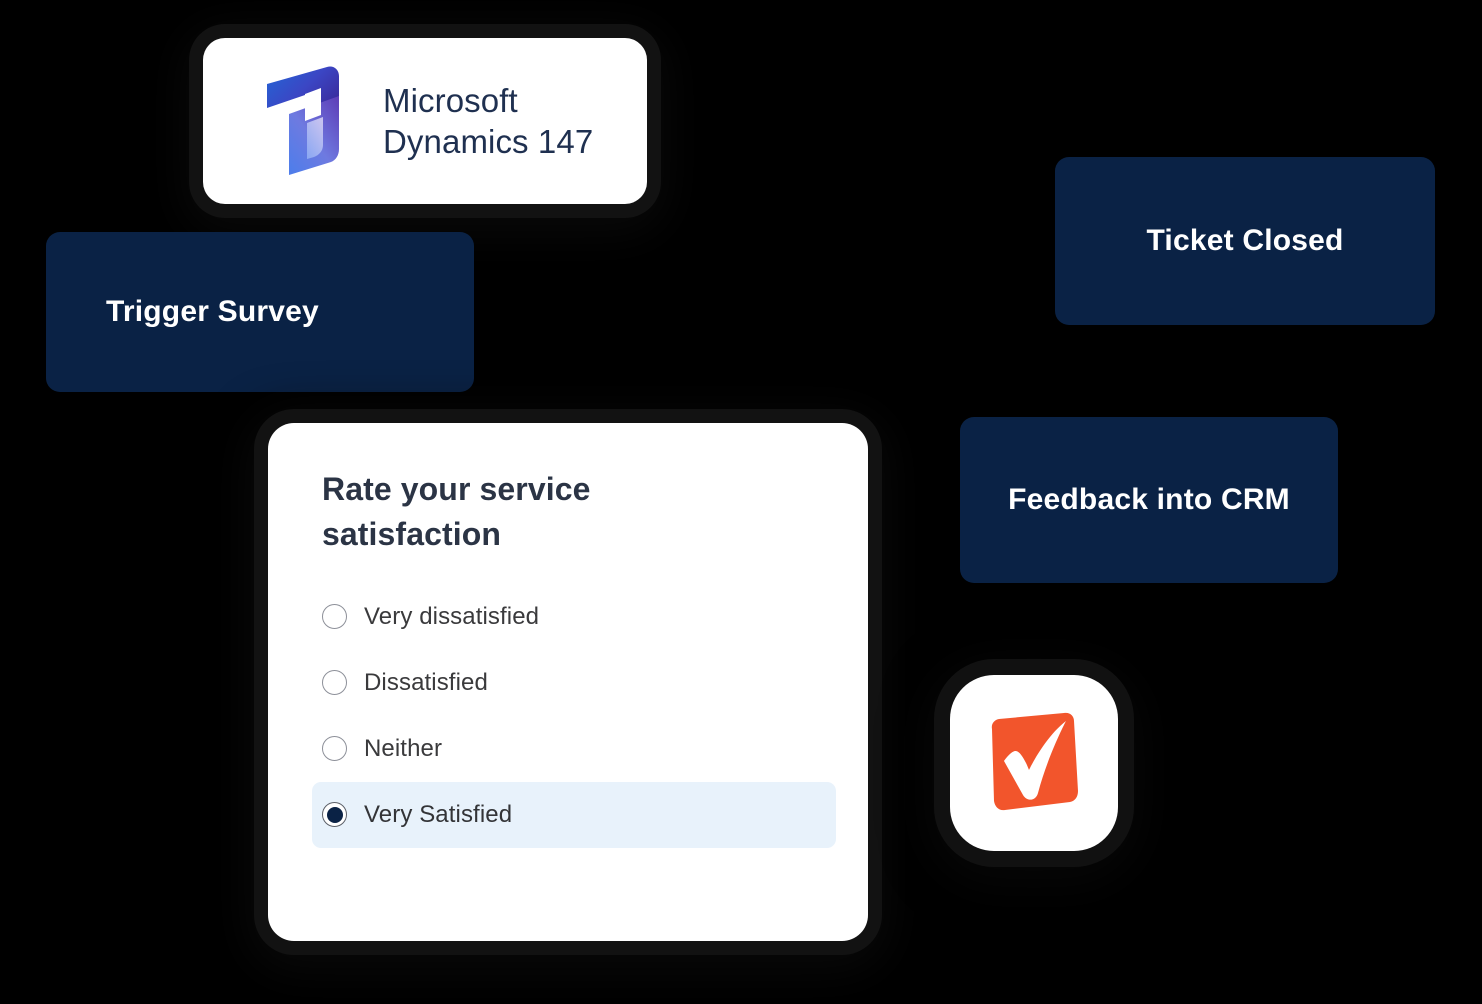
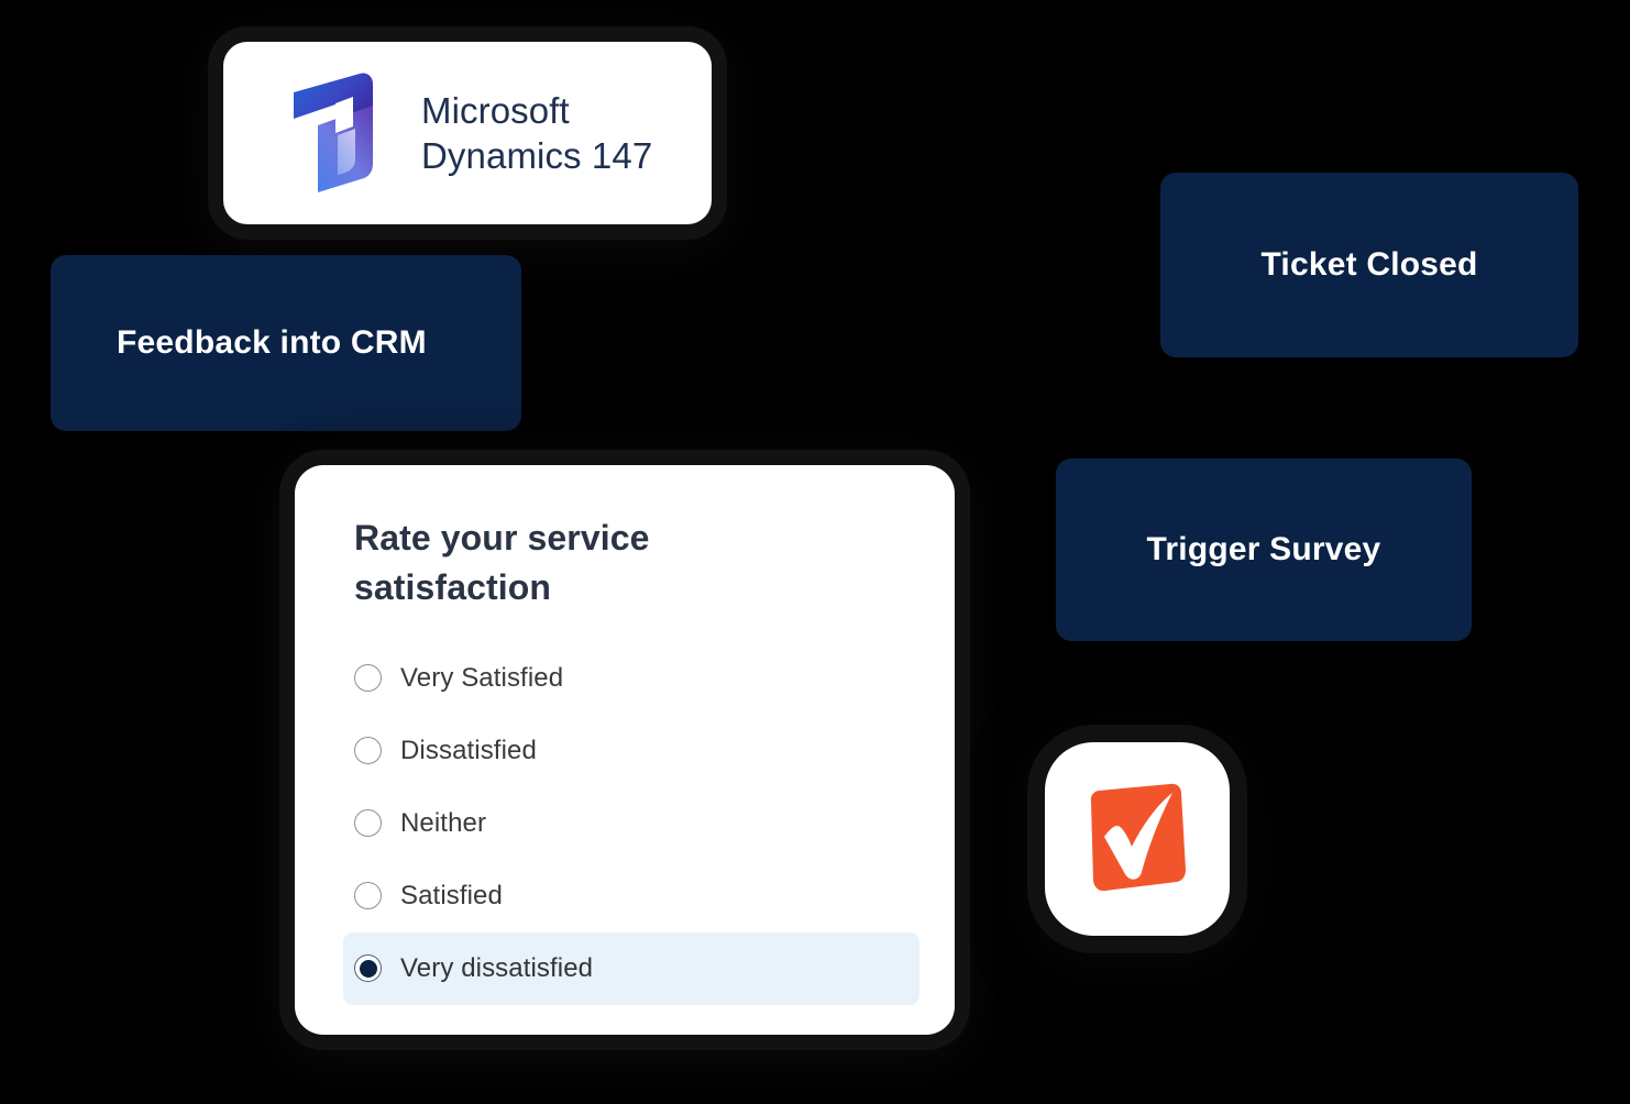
  Microsoft
  Dynamics 147
- Trigger Survey
+ Feedback into CRM
  Ticket Closed
- Feedback into CRM
+ Trigger Survey
  Rate your service satisfaction
- Very dissatisfied
+ Very Satisfied
  Dissatisfied
  Neither
+ Satisfied
- Very Satisfied
+ Very dissatisfied
